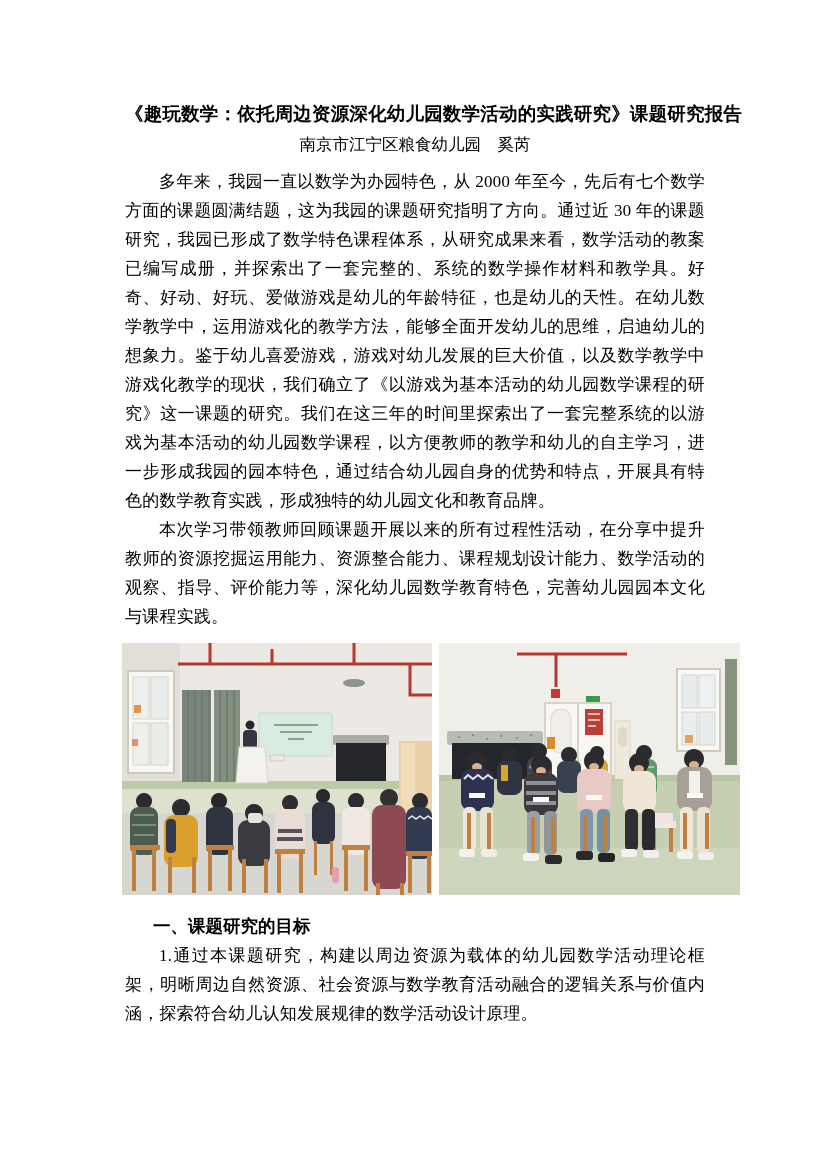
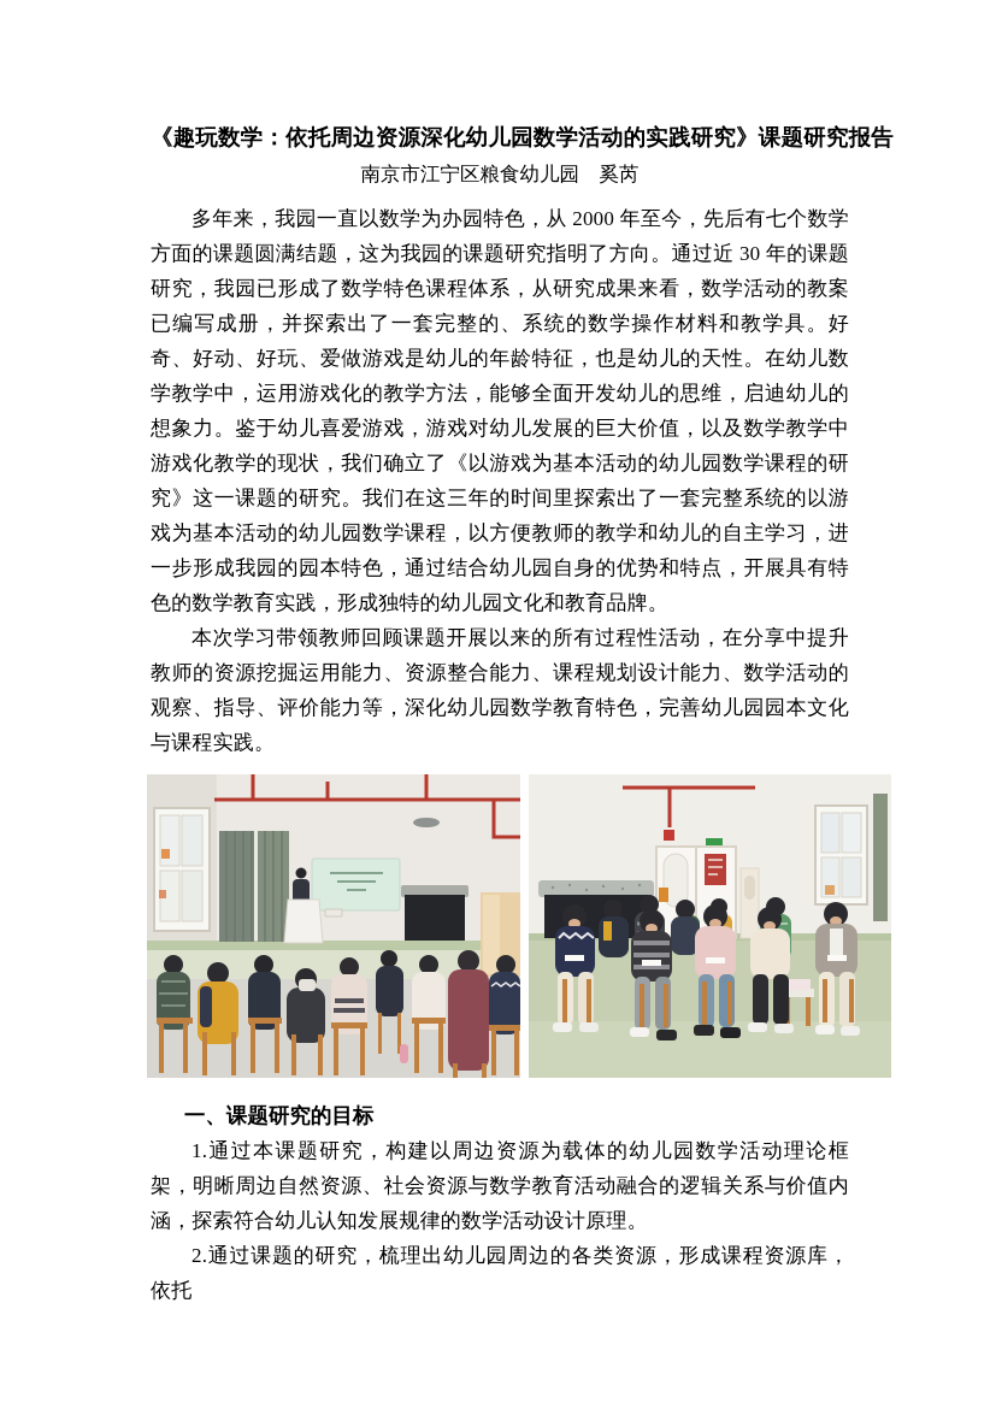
  《趣玩数学：依托周边资源深化幼儿园数学活动的实践研究》课题研究报告
  南京市江宁区粮食幼儿园 奚芮
  多年来，我园一直以数学为办园特色，从 2000 年至今，先后有七个数学方面的课题圆满结题，这为我园的课题研究指明了方向。通过近 30 年的课题研究，我园已形成了数学特色课程体系，从研究成果来看，数学活动的教案已编写成册，并探索出了一套完整的、系统的数学操作材料和教学具。好奇、好动、好玩、爱做游戏是幼儿的年龄特征，也是幼儿的天性。在幼儿数学教学中，运用游戏化的教学方法，能够全面开发幼儿的思维，启迪幼儿的想象力。鉴于幼儿喜爱游戏，游戏对幼儿发展的巨大价值，以及数学教学中游戏化教学的现状，我们确立了《以游戏为基本活动的幼儿园数学课程的研究》这一课题的研究。我们在这三年的时间里探索出了一套完整系统的以游戏为基本活动的幼儿园数学课程，以方便教师的教学和幼儿的自主学习，进一步形成我园的园本特色，通过结合幼儿园自身的优势和特点，开展具有特色的数学教育实践，形成独特的幼儿园文化和教育品牌。
  本次学习带领教师回顾课题开展以来的所有过程性活动，在分享中提升教师的资源挖掘运用能力、资源整合能力、课程规划设计能力、数学活动的观察、指导、评价能力等，深化幼儿园数学教育特色，完善幼儿园园本文化与课程实践。
  一、课题研究的目标
  1.通过本课题研究，构建以周边资源为载体的幼儿园数学活动理论框架，明晰周边自然资源、社会资源与数学教育活动融合的逻辑关系与价值内涵，探索符合幼儿认知发展规律的数学活动设计原理。
+ 2.通过课题的研究，梳理出幼儿园周边的各类资源，形成课程资源库，依托
